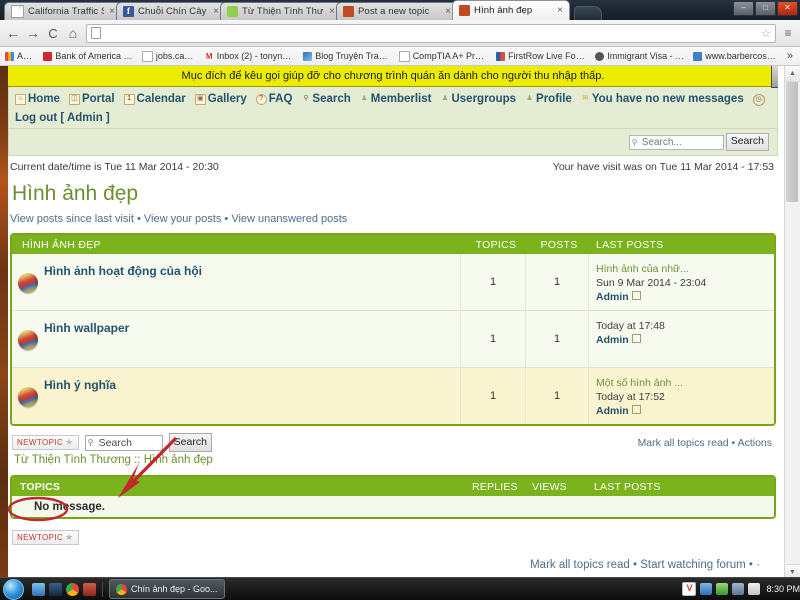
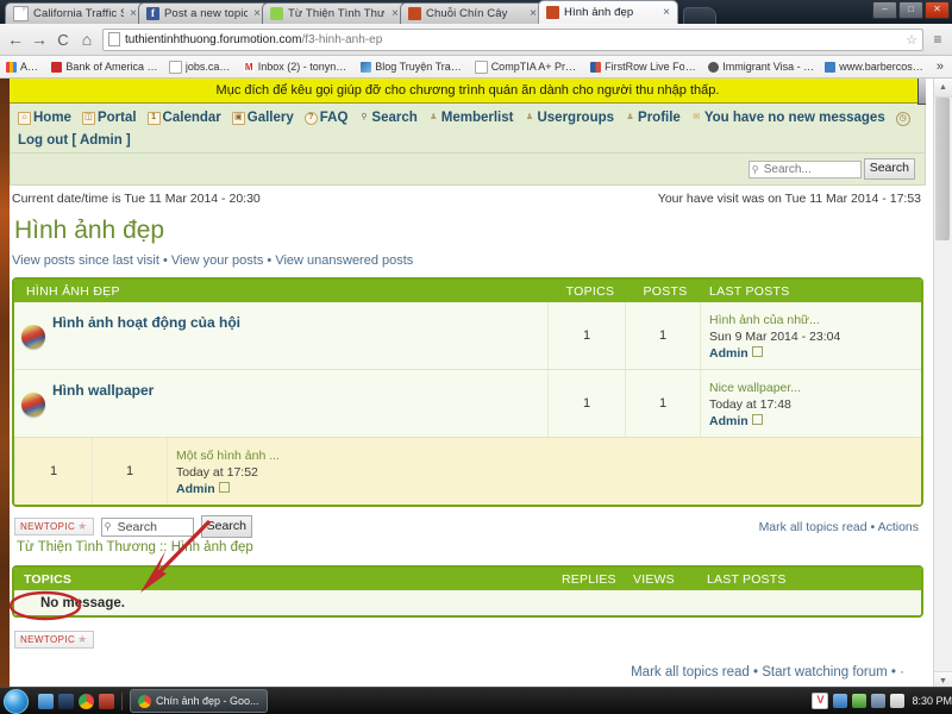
  ×
  f
- Chuỗi Chín Cây
+ Post a new topic
  ×
  Từ Thiện Tình Thư
  ×
- Post a new topic
+ Chuỗi Chín Cây
  ×
  Hình ảnh đẹp
  ×
  –
  □
  ✕
  ←
  →
  C
  ⌂
+ tuthientinhthuong.forumotion.com/f3-hinh-anh-ep
  ☆
  ≡
  App
  Bank of America | H
  jobs.ca.go
  M
  Inbox (2) - tonynguy
  Blog Truyện Tranh
  CompTIA A+ Pract
  FirstRow Live Footb
  Immigrant Visa - Su
  www.barbercosmo
  »
  Mục đích để kêu gọi giúp đỡ cho chương trình quán ăn dành cho người thu nhập thấp.
  Home
  Portal
  Calendar
  Gallery
  FAQ
  Search
  Memberlist
  Usergroups
  Profile
  You have no new messages
  Log out [ Admin ]
  ⚲
  Search...
  Search
  Current date/time is Tue 11 Mar 2014 - 20:30
  Your have visit was on Tue 11 Mar 2014 - 17:53
  Hình ảnh đẹp
  View posts since last visit • View your posts • View unanswered posts
  HÌNH ẢNH ĐẸP
  TOPICS
  POSTS
  LAST POSTS
  Hình ảnh hoạt động của hội
  1
  1
  Hình ảnh của nhữ...
  Sun 9 Mar 2014 - 23:04
  Admin
  Hình wallpaper
  1
  1
+ Nice wallpaper...
  Today at 17:48
  Admin
- Hình ý nghĩa
  1
  1
  Một số hình ảnh ...
  Today at 17:52
  Admin
  NEWTOPIC
  ★
  ⚲
  Search
  Search
  Mark all topics read • Actions
  Từ Thiện Tình Thương :: Hnh ảnh đẹp
  TOPICS
  REPLIES
  VIEWS
  LAST POSTS
  No mssage.
  NEWTOPIC
  ★
  Mark all topics read • Start watching forum • ·
  Chín ảnh đẹp - Goo...
  V
  8:30 PM
